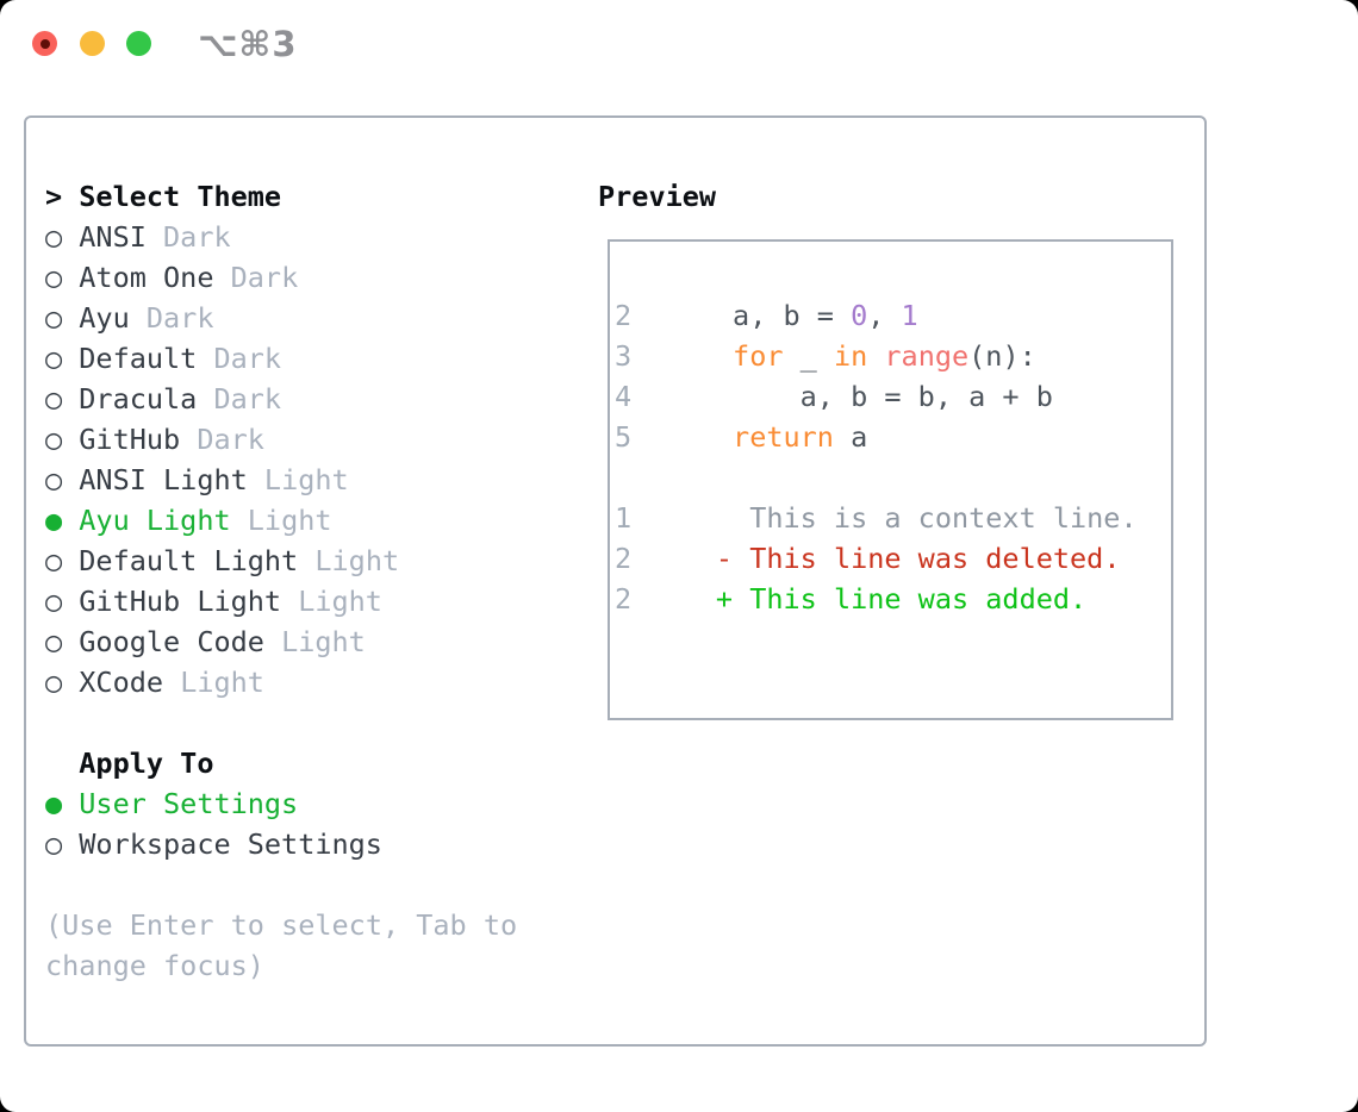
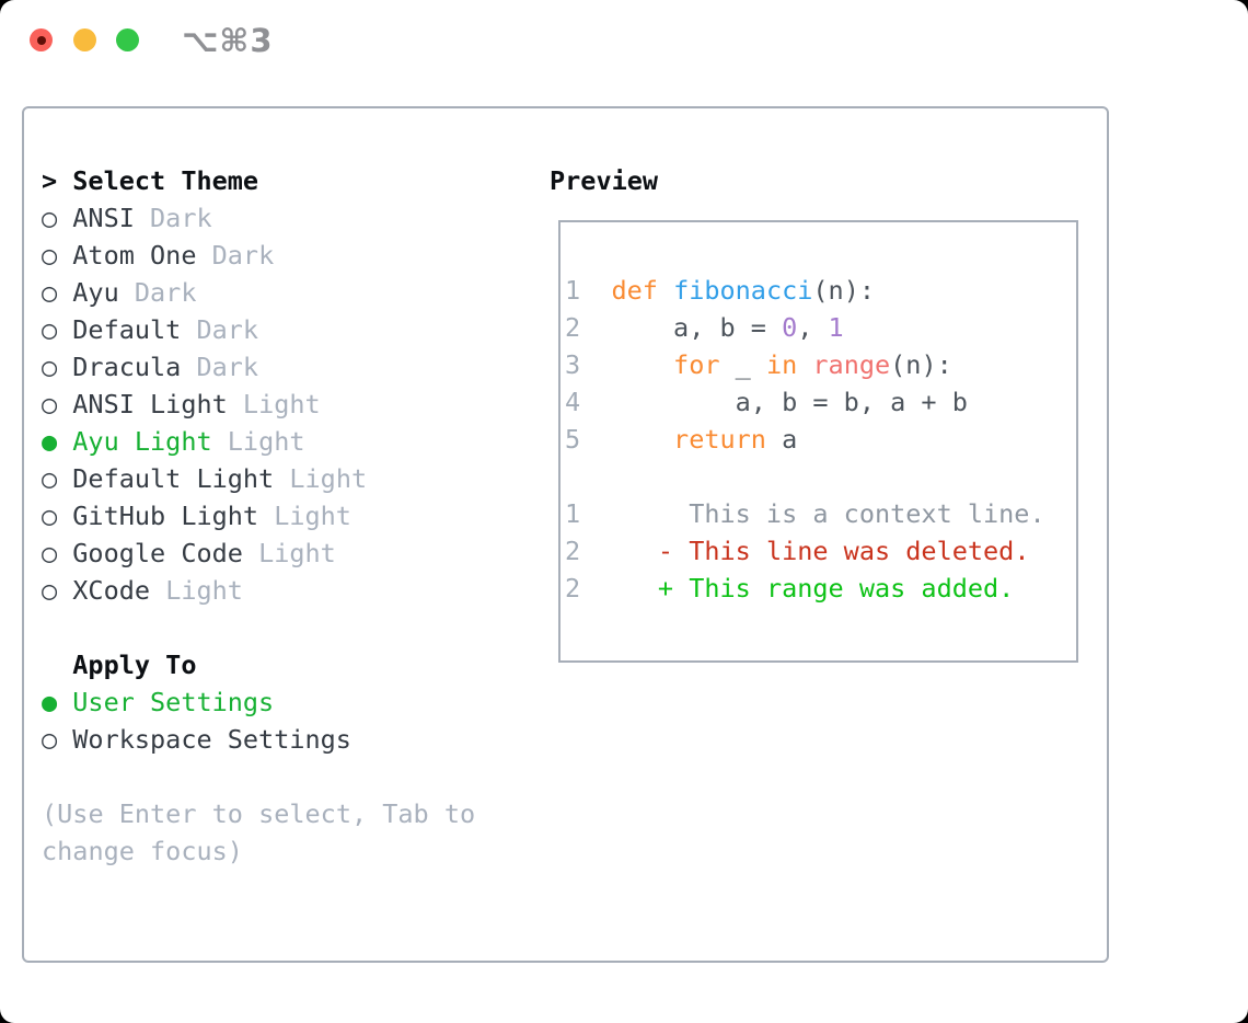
  ⌥⌘3
  > Select Theme
  ○ ANSI Dark
  ○ Atom One Dark
  ○ Ayu Dark
  ○ Default Dark
  ○ Dracula Dark
- ○ GitHub Dark
  ○ ANSI Light Light
  ● Ayu Light Light
  ○ Default Light Light
  ○ GitHub Light Light
  ○ Google Code Light
  ○ XCode Light
  Apply To
  ● User Settings
  ○ Workspace Settings
  (Use Enter to select, Tab to change focus)
  Preview
+ 1 def fibonacci(n):
  2 a, b = 0, 1
  3 for _ in range(n):
  4 a, b = b, a + b
  5 return a
  1 This is a context line.
  2 - This line was deleted.
- 2 + This line was added.
+ 2 + This range was added.
